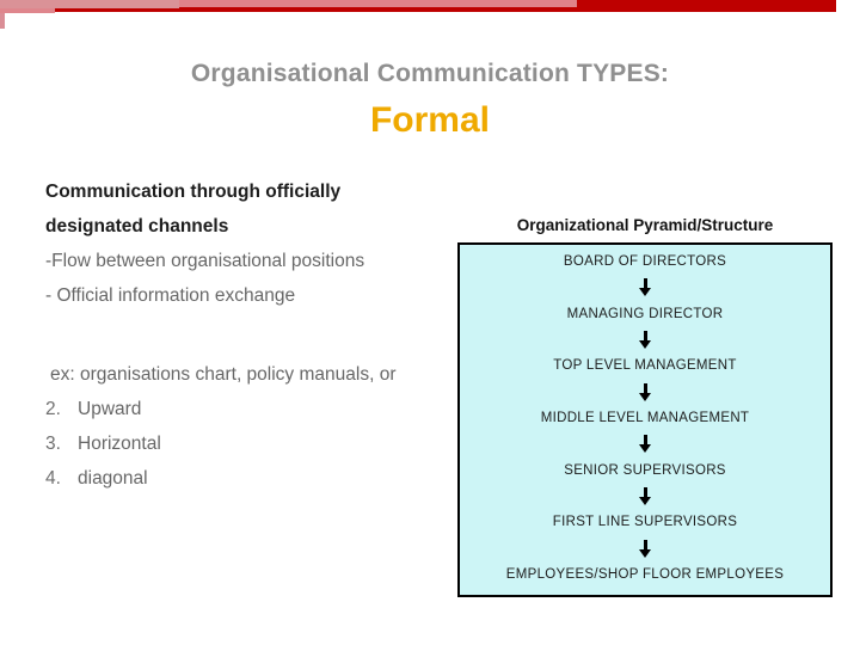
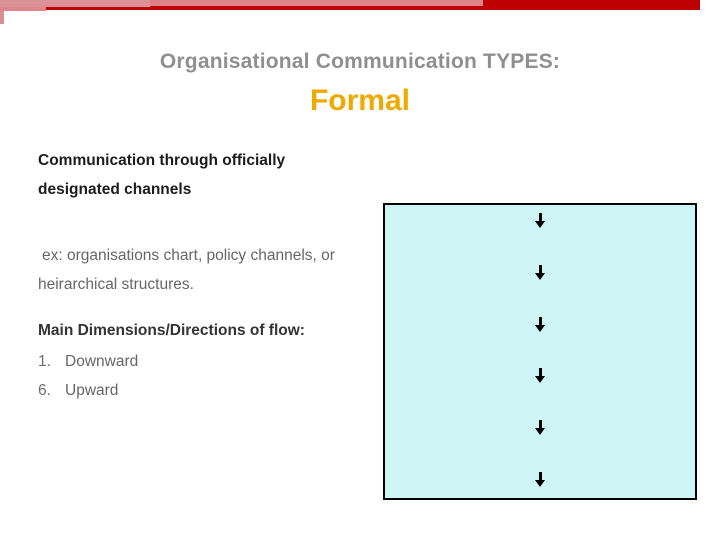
  Organisational Communication TYPES:
  Formal
  Communication through officially
  designated channels
- -Flow between organisational positions
- - Official information exchange
- ex: organisations chart, policy manuals, or
+ ex: organisations chart, policy channels, or
+ heirarchical structures.
+ Main Dimensions/Directions of flow:
+ 1.
+ Downward
- 2.
+ 6.
  Upward
- 3.
- Horizontal
- 4.
- diagonal
- Organizational Pyramid/Structure
- BOARD OF DIRECTORS
- MANAGING DIRECTOR
- TOP LEVEL MANAGEMENT
- MIDDLE LEVEL MANAGEMENT
- SENIOR SUPERVISORS
- FIRST LINE SUPERVISORS
- EMPLOYEES/SHOP FLOOR EMPLOYEES
